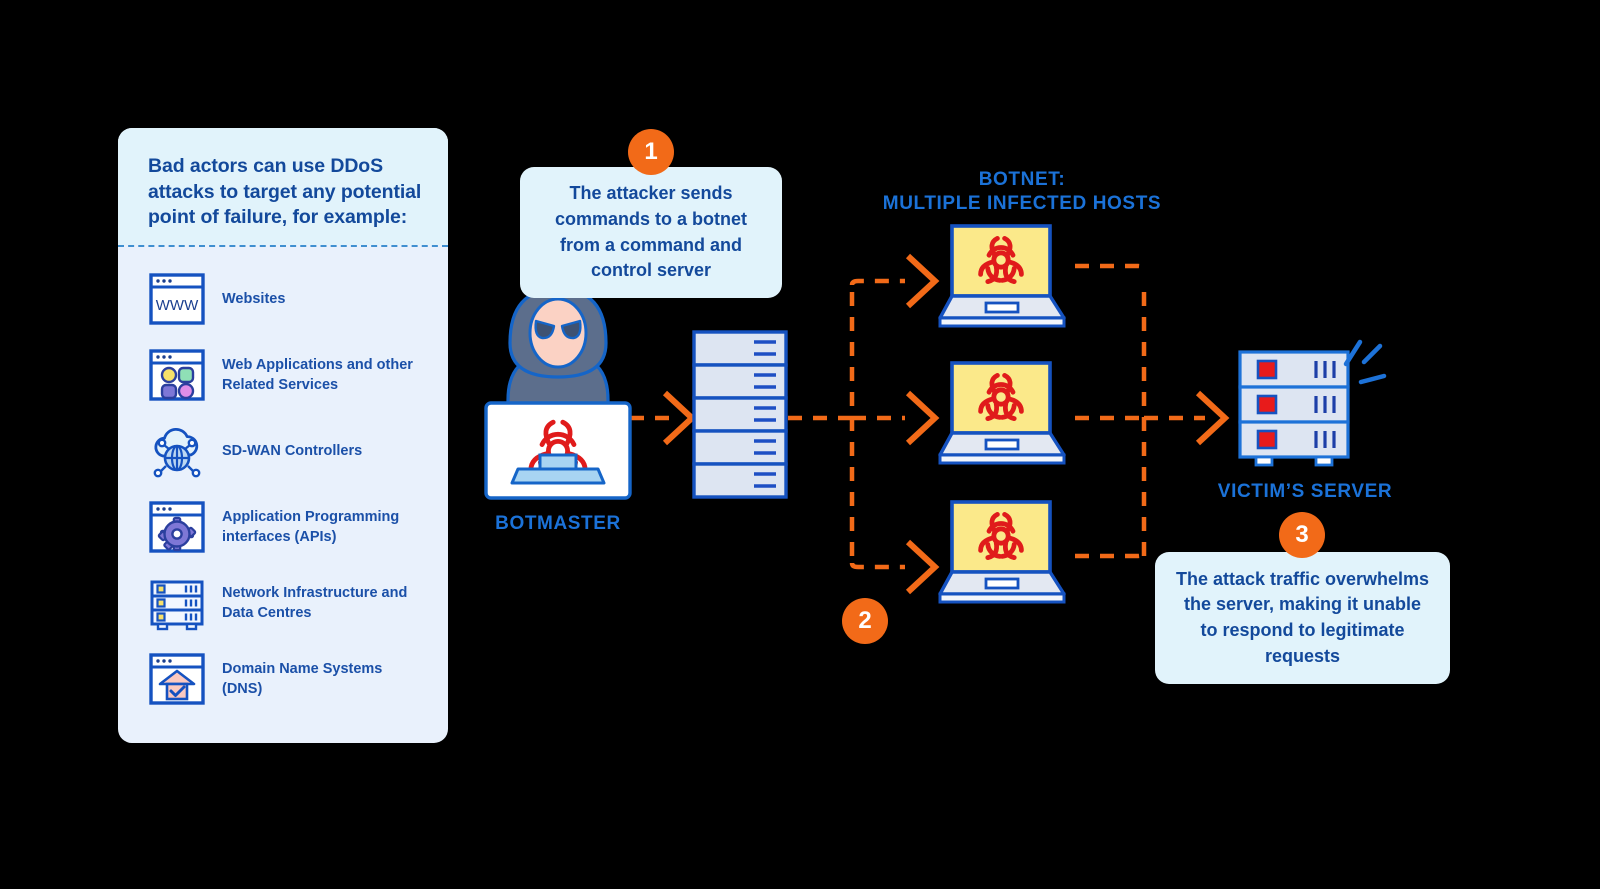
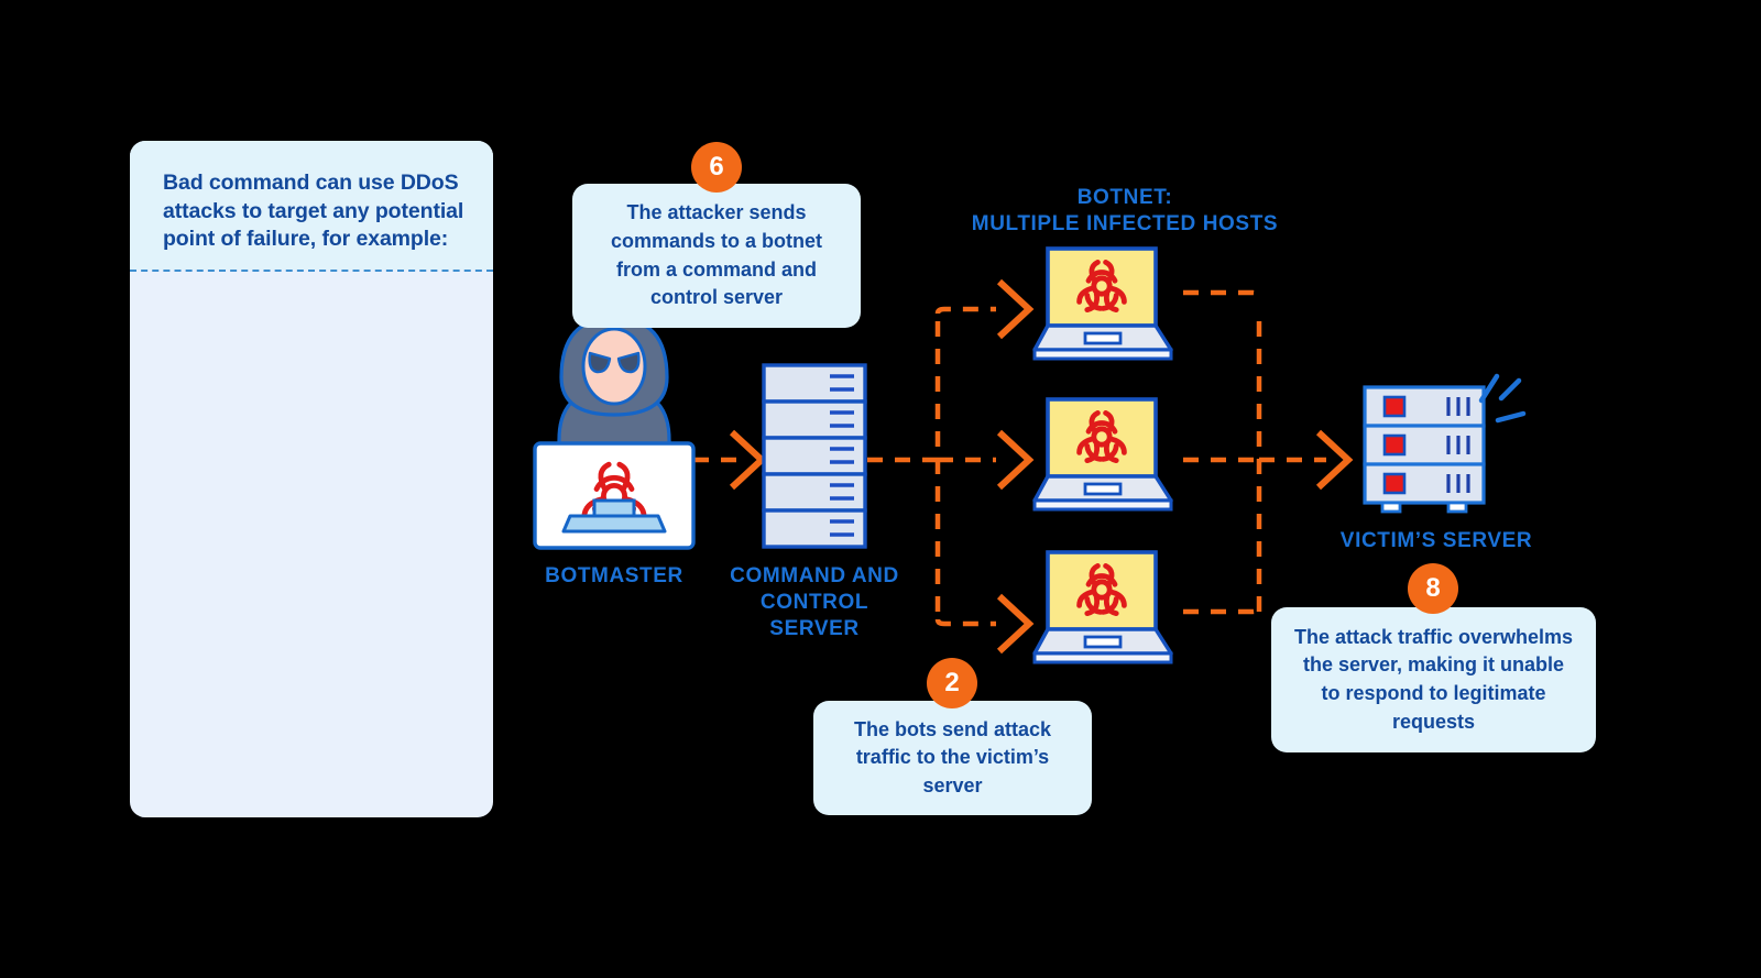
- Bad actors can use DDoS attacks to target any potential point of failure, for example:
+ Bad command can use DDoS attacks to target any potential point of failure, for example:
- WWW
- Websites
- Web Applications and other Related Services
- SD-WAN Controllers
- Application Programming interfaces (APIs)
- Network Infrastructure and Data Centres
- Domain Name Systems (DNS)
  BOTMASTER
+ COMMAND AND CONTROL SERVER
  BOTNET:
  MULTIPLE INFECTED HOSTS
  VICTIM’S SERVER
  The attacker sends commands to a botnet from a command and control server
- 1
+ 6
+ The bots send attack traffic to the victim’s server
  2
  The attack traffic overwhelms the server, making it unable to respond to legitimate requests
- 3
+ 8
